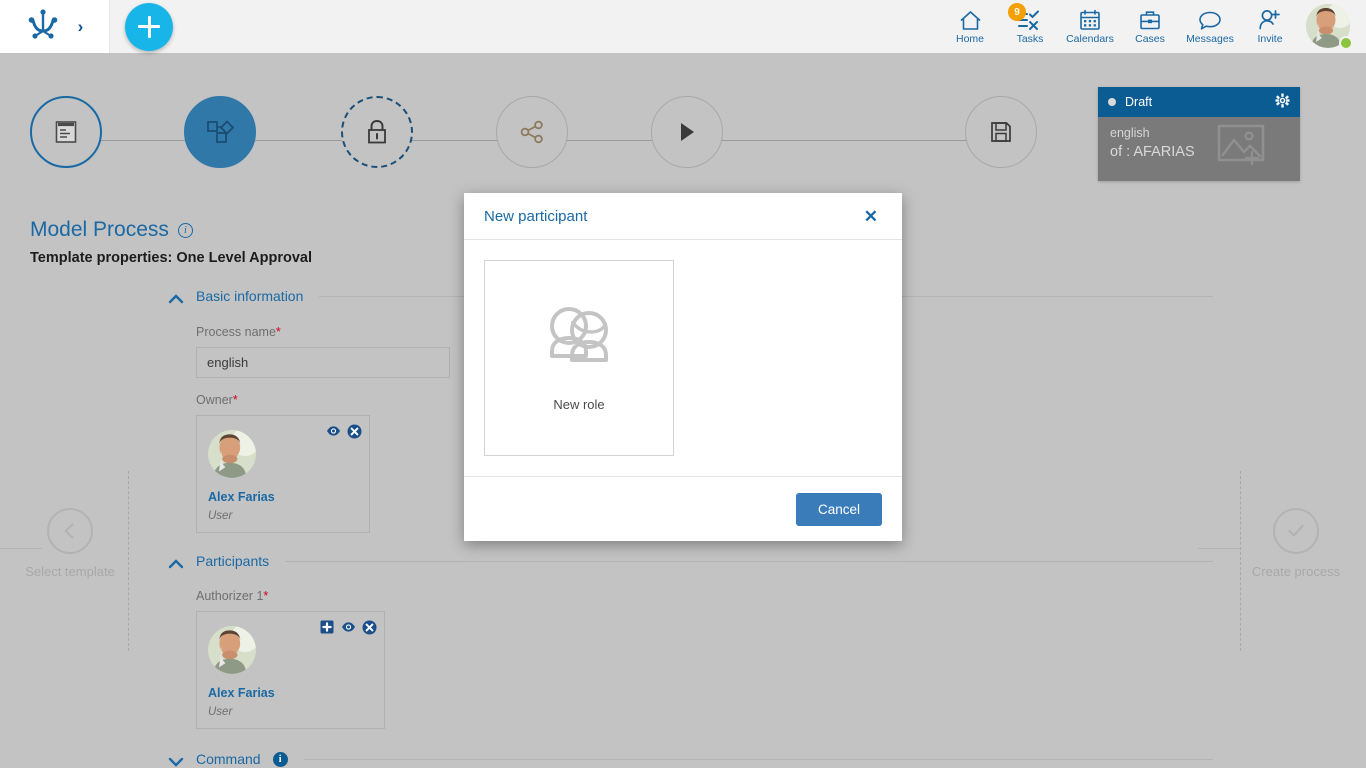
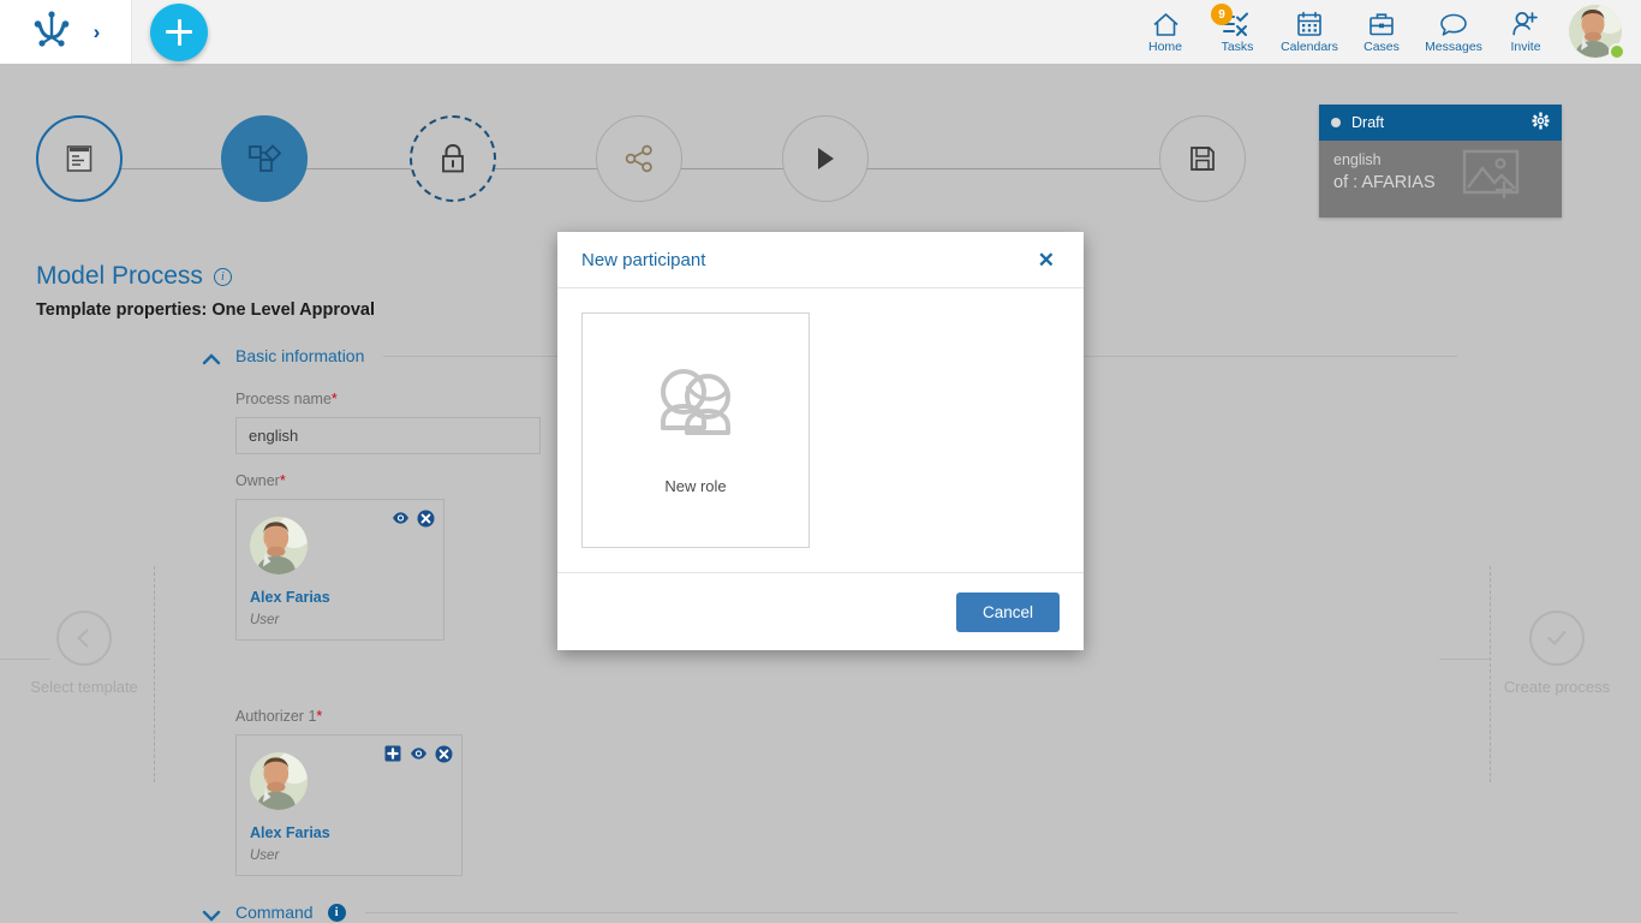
  ›
  Home
  9
  Tasks
  Calendars
  Cases
  Messages
  Invite
  Draft
  english
  of : AFARIAS
  Model Process
  i
  Template properties: One Level Approval
  Basic information
  Process name*
  english
  Owner*
  Alex Farias
  User
- Participants
  Authorizer 1*
  Alex Farias
  User
  Command
  i
  Select template
  Create process
  New participant
  ✕
  New role
  Cancel
